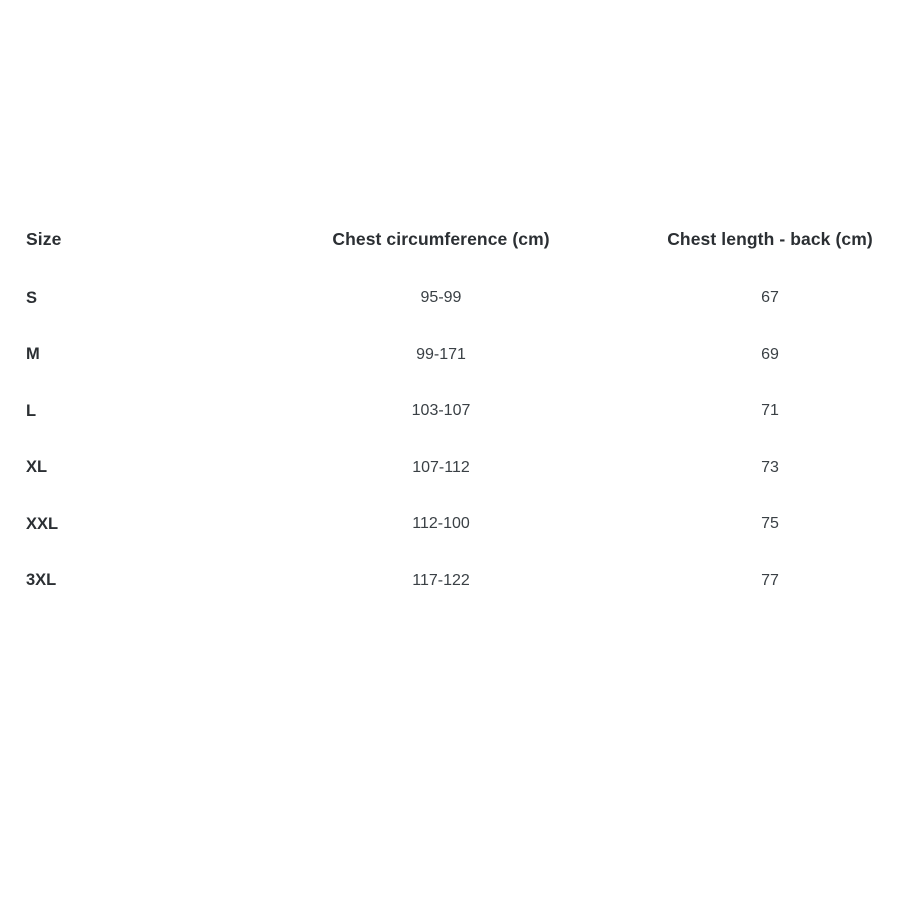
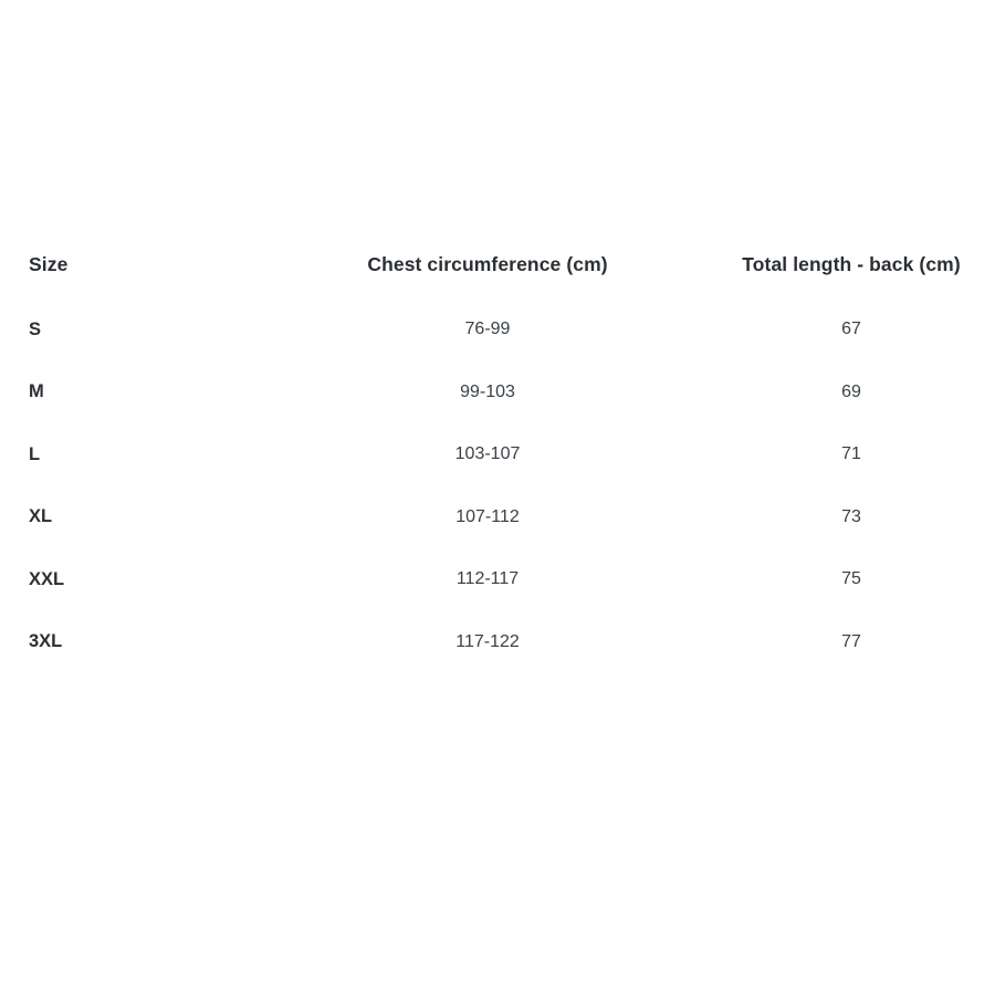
- Size	Chest circumference (cm)	Chest length - back (cm)
+ Size	Chest circumference (cm)	Total length - back (cm)
- S	95-99	67
+ S	76-99	67
- M	99-171	69
+ M	99-103	69
  L	103-107	71
  XL	107-112	73
- XXL	112-100	75
+ XXL	112-117	75
  3XL	117-122	77
